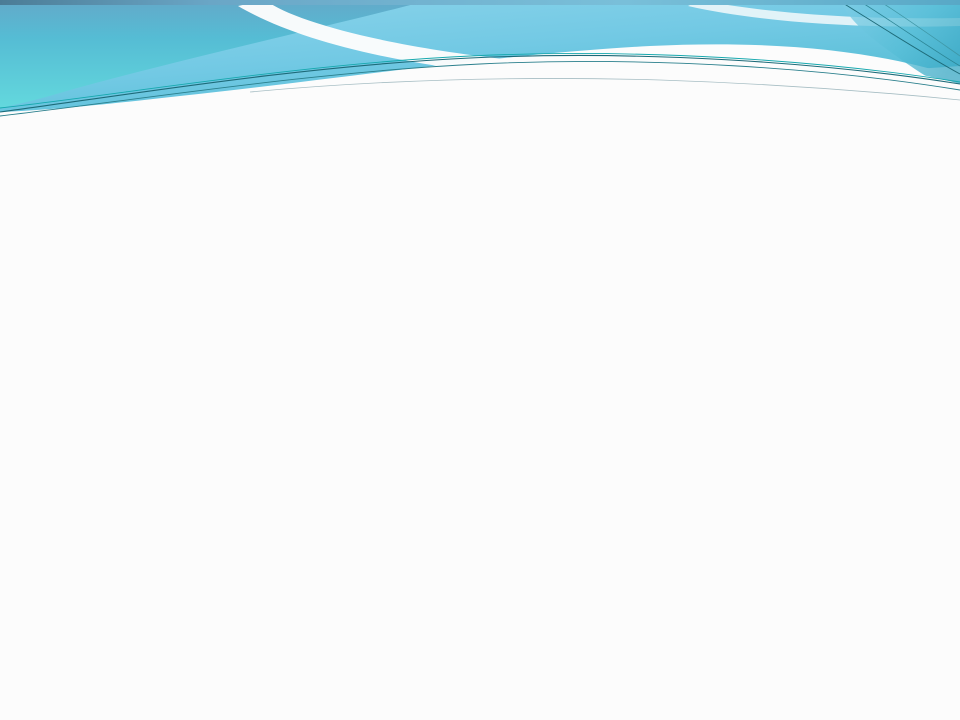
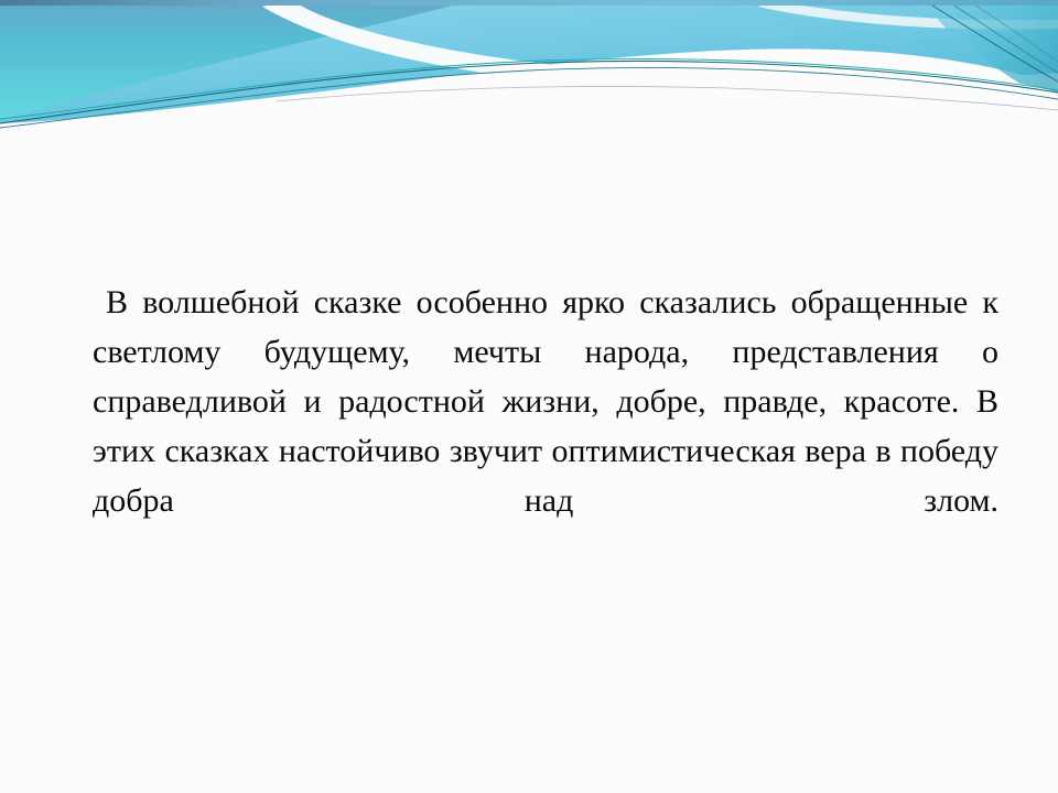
+ В волшебной сказке особенно ярко сказались обращенные к светлому будущему, мечты народа, представления о справедливой и радостной жизни, добре, правде, красоте. В этих сказках настойчиво звучит оптимистическая вера в победу добра над злом.
